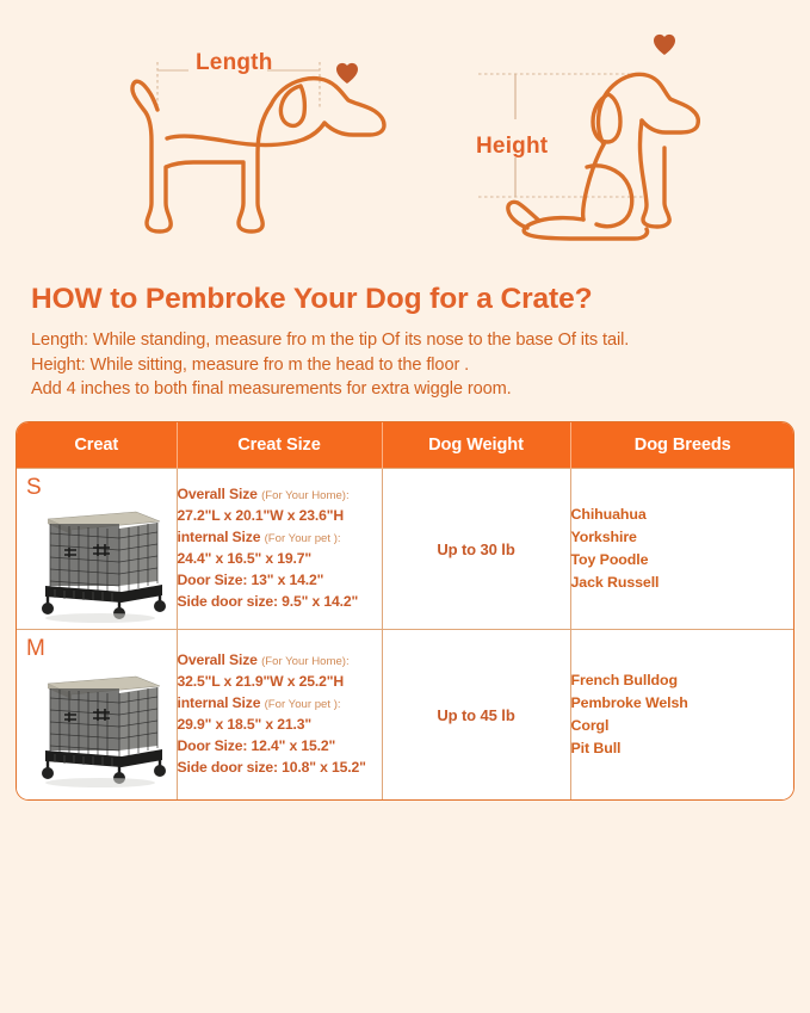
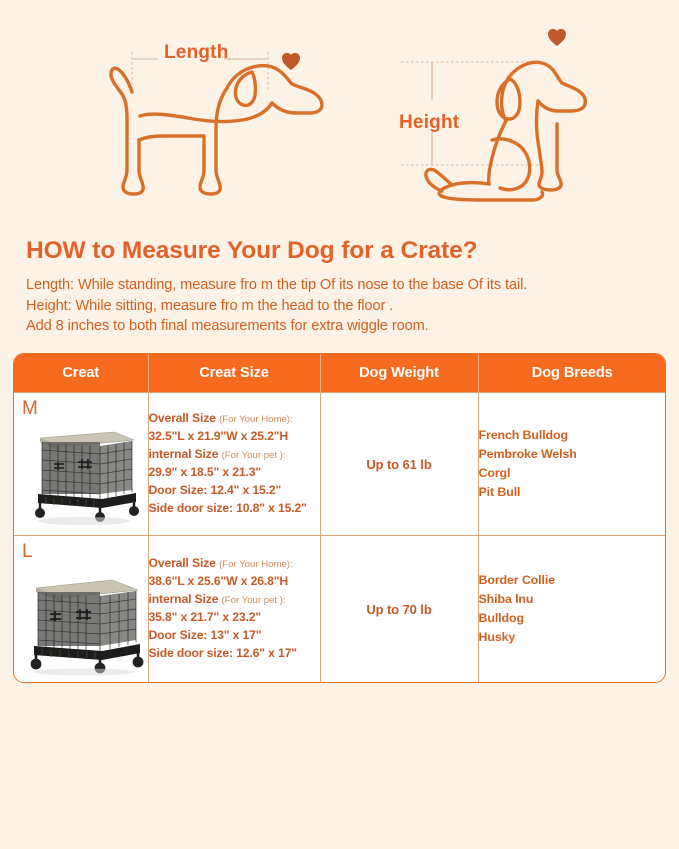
  Length
  Height
- HOW to Pembroke Your Dog for a Crate?
+ HOW to Measure Your Dog for a Crate?
  Length: While standing, measure fro m the tip Of its nose to the base Of its tail.
  Height: While sitting, measure fro m the head to the floor .
- Add 4 inches to both final measurements for extra wiggle room.
+ Add 8 inches to both final measurements for extra wiggle room.
  Creat	Creat Size	Dog Weight	Dog Breeds
- S	Overall Size (For Your Home): 27.2"L x 20.1"W x 23.6"H internal Size (For Your pet ): 24.4" x 16.5" x 19.7" Door Size: 13" x 14.2" Side door size: 9.5" x 14.2"	Up to 30 lb	Chihuahua Yorkshire Toy Poodle Jack Russell
- M	Overall Size (For Your Home): 32.5"L x 21.9"W x 25.2"H internal Size (For Your pet ): 29.9" x 18.5" x 21.3" Door Size: 12.4" x 15.2" Side door size: 10.8" x 15.2"	Up to 45 lb	French Bulldog Pembroke Welsh Corgl Pit Bull
+ M	Overall Size (For Your Home): 32.5"L x 21.9"W x 25.2"H internal Size (For Your pet ): 29.9" x 18.5" x 21.3" Door Size: 12.4" x 15.2" Side door size: 10.8" x 15.2"	Up to 61 lb	French Bulldog Pembroke Welsh Corgl Pit Bull
+ L	Overall Size (For Your Home): 38.6"L x 25.6"W x 26.8"H internal Size (For Your pet ): 35.8" x 21.7" x 23.2" Door Size: 13" x 17" Side door size: 12.6" x 17"	Up to 70 lb	Border Collie Shiba lnu Bulldog Husky
